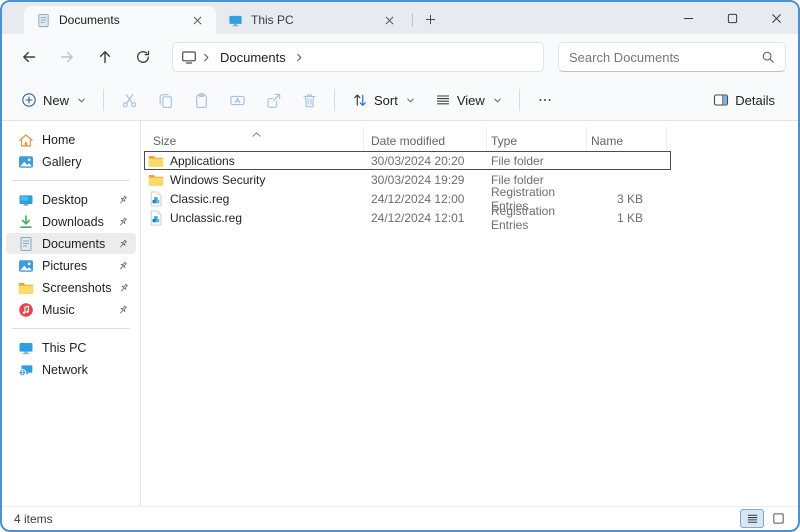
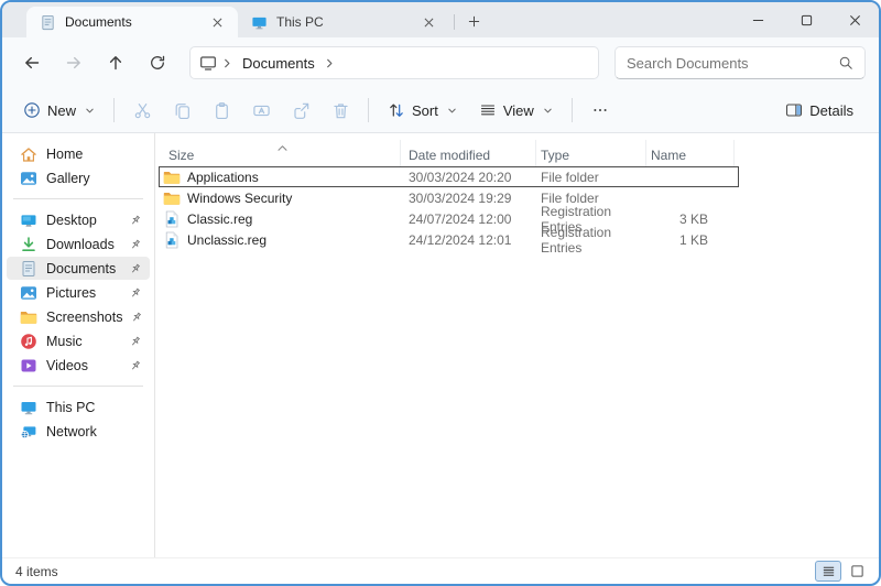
  Documents
  This PC
  Documents
  Search Documents
  New
  Sort
  View
  Details
  Home
  Gallery
  Desktop
  Downloads
  Documents
  Pictures
  Screenshots
  Music
+ Videos
  This PC
  Network
  Size
  Date modified
  Type
  Name
  Applications
  30/03/2024 20:20
  File folder
  Windows Security
  30/03/2024 19:29
  File folder
  Classic.reg
- 24/12/2024 12:00
+ 24/07/2024 12:00
  Registration Entries
  3 KB
  Unclassic.reg
  24/12/2024 12:01
  Registration Entries
  1 KB
  4 items
